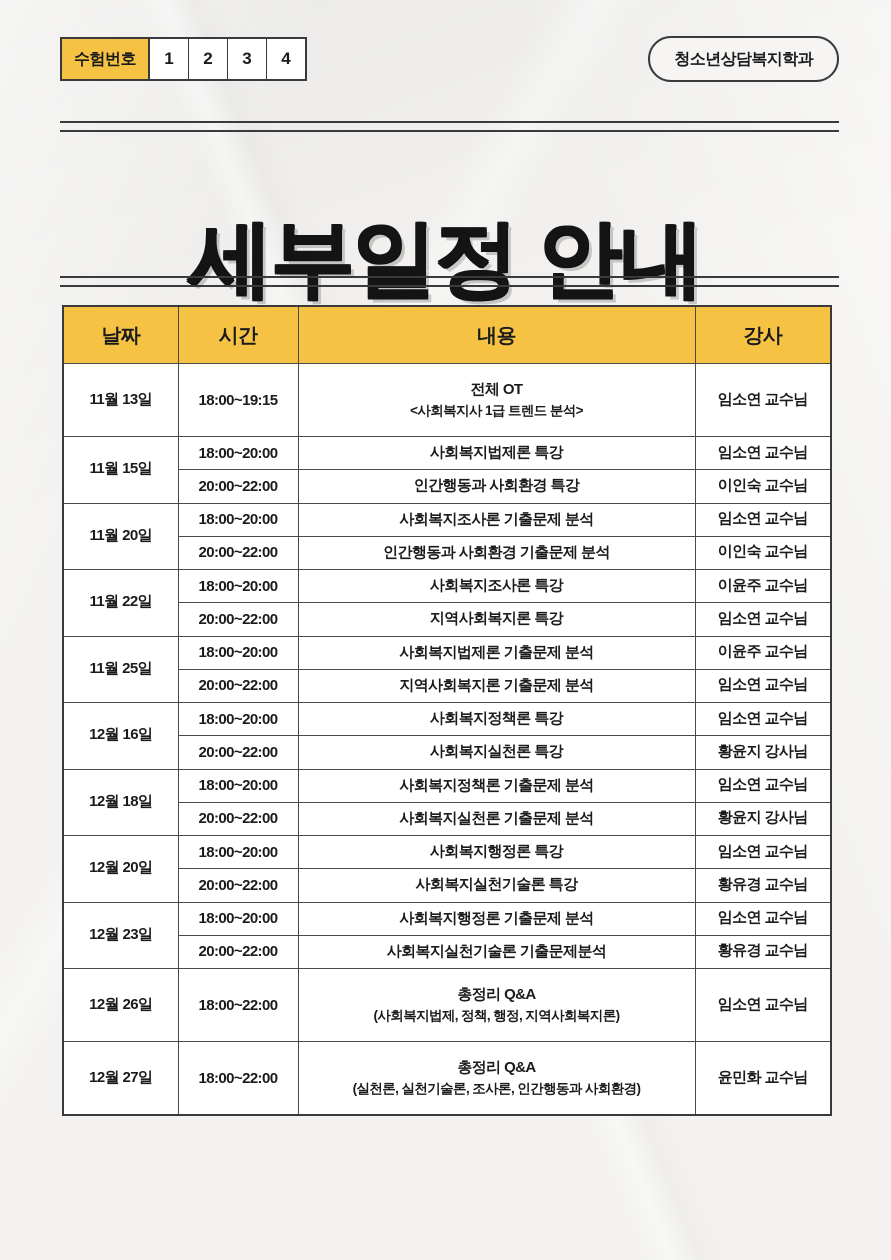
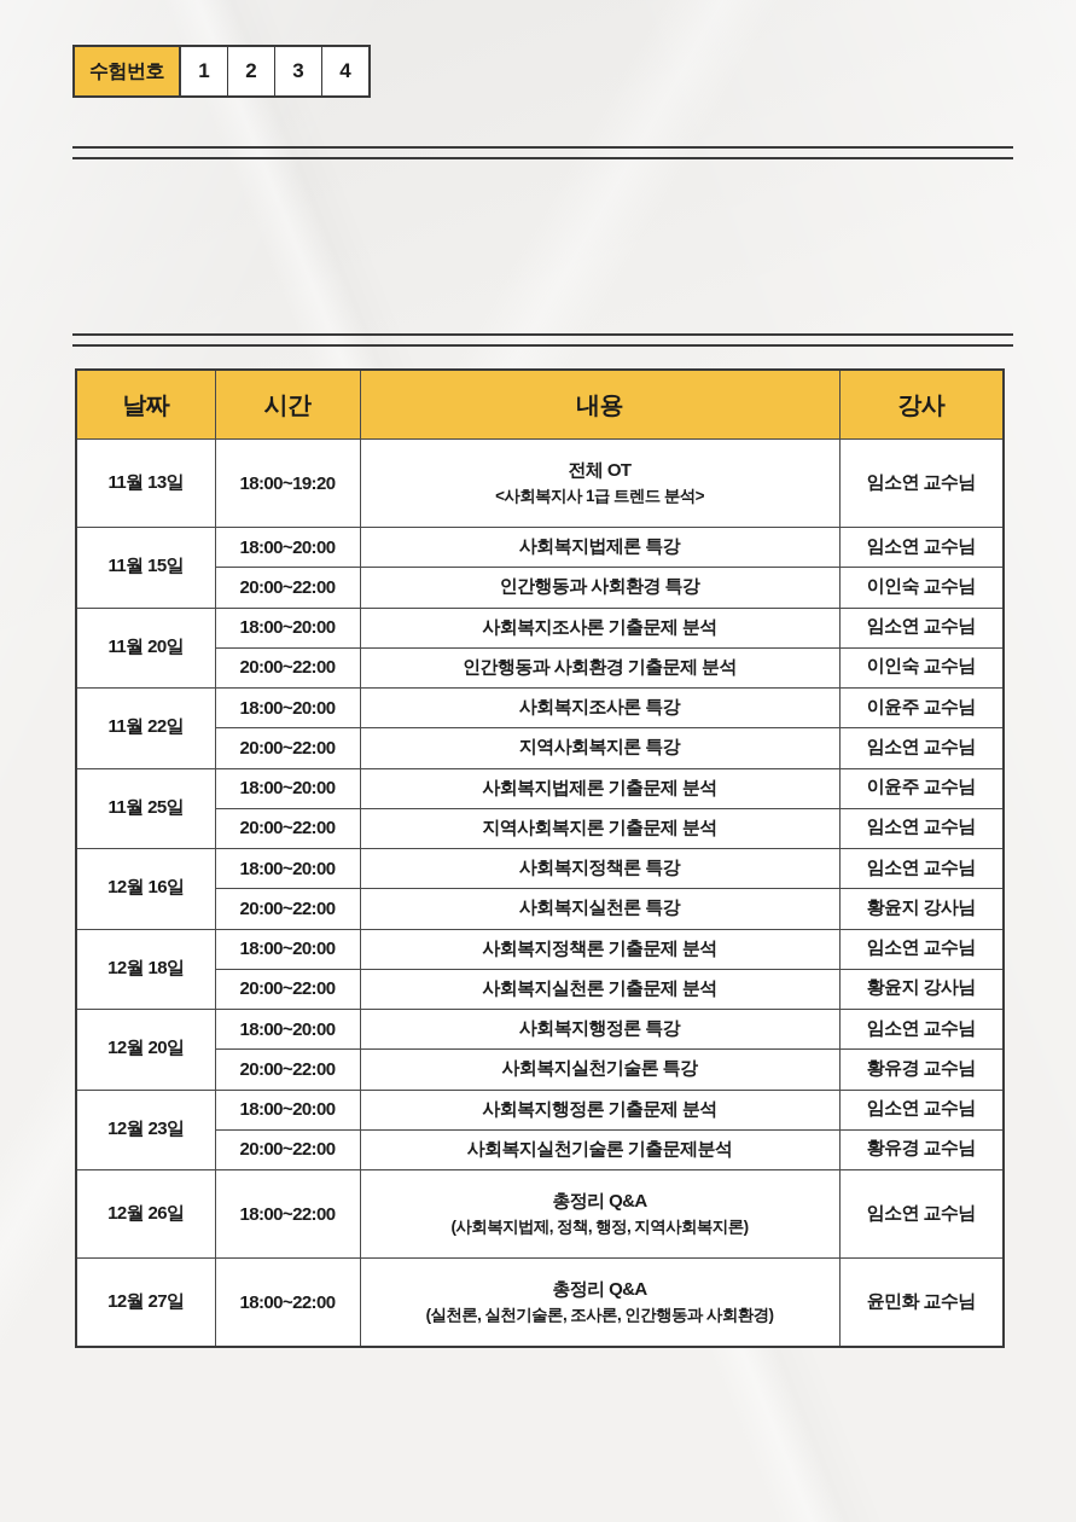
  수험번호
  1
  2
  3
  4
- 청소년상담복지학과
- 세부일정 안내
  날짜	시간	내용	강사
- 11월 13일	18:00~19:15	전체 OT<사회복지사 1급 트렌드 분석>	임소연 교수님
+ 11월 13일	18:00~19:20	전체 OT<사회복지사 1급 트렌드 분석>	임소연 교수님
  11월 15일	18:00~20:00	사회복지법제론 특강	임소연 교수님
  20:00~22:00	인간행동과 사회환경 특강	이인숙 교수님
  11월 20일	18:00~20:00	사회복지조사론 기출문제 분석	임소연 교수님
  20:00~22:00	인간행동과 사회환경 기출문제 분석	이인숙 교수님
  11월 22일	18:00~20:00	사회복지조사론 특강	이윤주 교수님
  20:00~22:00	지역사회복지론 특강	임소연 교수님
  11월 25일	18:00~20:00	사회복지법제론 기출문제 분석	이윤주 교수님
  20:00~22:00	지역사회복지론 기출문제 분석	임소연 교수님
  12월 16일	18:00~20:00	사회복지정책론 특강	임소연 교수님
  20:00~22:00	사회복지실천론 특강	황윤지 강사님
  12월 18일	18:00~20:00	사회복지정책론 기출문제 분석	임소연 교수님
  20:00~22:00	사회복지실천론 기출문제 분석	황윤지 강사님
  12월 20일	18:00~20:00	사회복지행정론 특강	임소연 교수님
  20:00~22:00	사회복지실천기술론 특강	황유경 교수님
  12월 23일	18:00~20:00	사회복지행정론 기출문제 분석	임소연 교수님
  20:00~22:00	사회복지실천기술론 기출문제분석	황유경 교수님
  12월 26일	18:00~22:00	총정리 Q&A(사회복지법제, 정책, 행정, 지역사회복지론)	임소연 교수님
  12월 27일	18:00~22:00	총정리 Q&A(실천론, 실천기술론, 조사론, 인간행동과 사회환경)	윤민화 교수님
